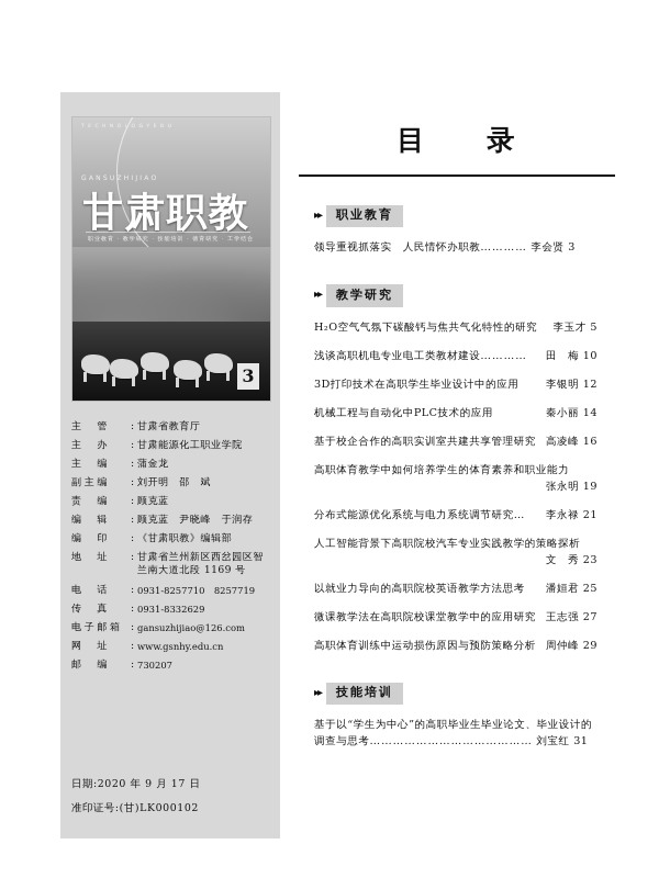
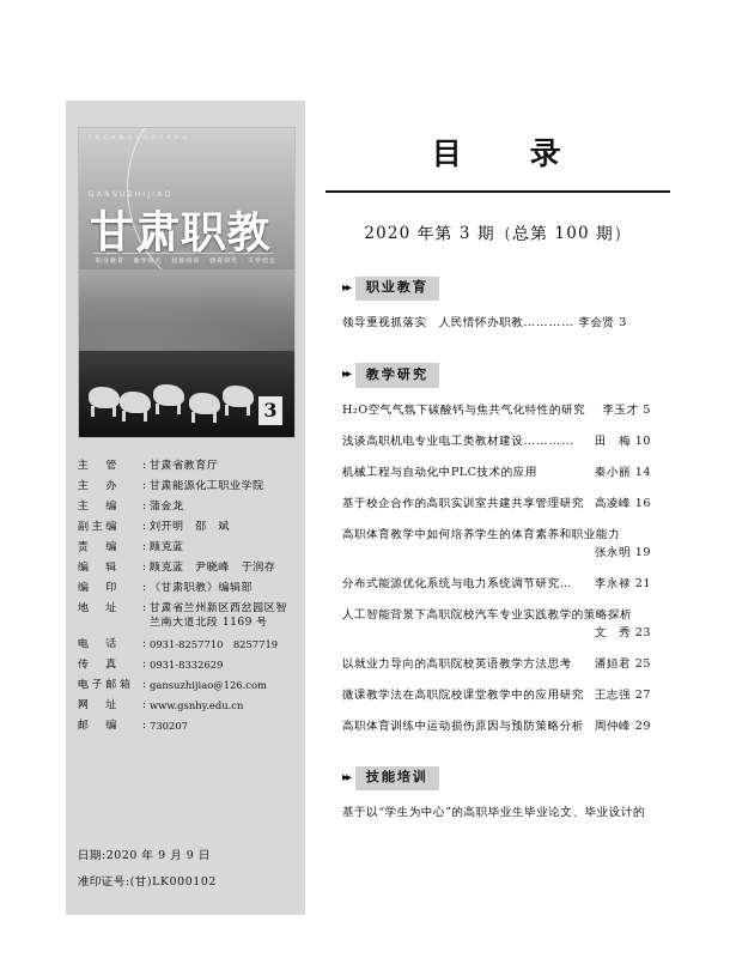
  甘肃职教
  3
  主 管
  :
  甘肃省教育厅
  主 办
  :
  甘肃能源化工职业学院
  主 编
  :
  蒲金龙
  副主编
  :
  刘开明 邵 斌
  责 编
  :
  顾克蓝
  编 辑
  :
  顾克蓝 尹晓峰 于润存
  编 印
  :
  《甘肃职教》编辑部
  地 址
  :
  甘肃省兰州新区西岔园区智兰南大道北段 1169 号
  电 话
  :
  0931-8257710 8257719
  传 真
  :
  0931-8332629
  电子邮箱
  :
  gansuzhijiao@126.com
  网 址
  :
  www.gsnhy.edu.cn
  邮 编
  :
  730207
- 日期:2020 年 9 月 17 日
+ 日期:2020 年 9 月 9 日
  准印证号:(甘)LK000102
  目 录
+ 2020 年第 3 期（总第 100 期）
  ▸▸
  职业教育
  领导重视抓落实 人民情怀办职教………… 李会贤 3
  ▸▸
  教学研究
  H₂O空气气氛下碳酸钙与焦共气化特性的研究
  李玉才 5
  浅谈高职机电专业电工类教材建设…………
  田 梅 10
- 3D打印技术在高职学生毕业设计中的应用
- 李银明 12
  机械工程与自动化中PLC技术的应用
  秦小丽 14
  基于校企合作的高职实训室共建共享管理研究
  高凌峰 16
  高职体育教学中如何培养学生的体育素养和职业能力
  张永明 19
  分布式能源优化系统与电力系统调节研究…
  李永禄 21
  人工智能背景下高职院校汽车专业实践教学的策略探析
  文 秀 23
  以就业力导向的高职院校英语教学方法思考
  潘姮君 25
  微课教学法在高职院校课堂教学中的应用研究
  王志强 27
  高职体育训练中运动损伤原因与预防策略分析
  周仲峰 29
  ▸▸
  技能培训
  基于以“学生为中心”的高职毕业生毕业论文、毕业设计的
- 调查与思考…………………………………… 刘宝红 31
